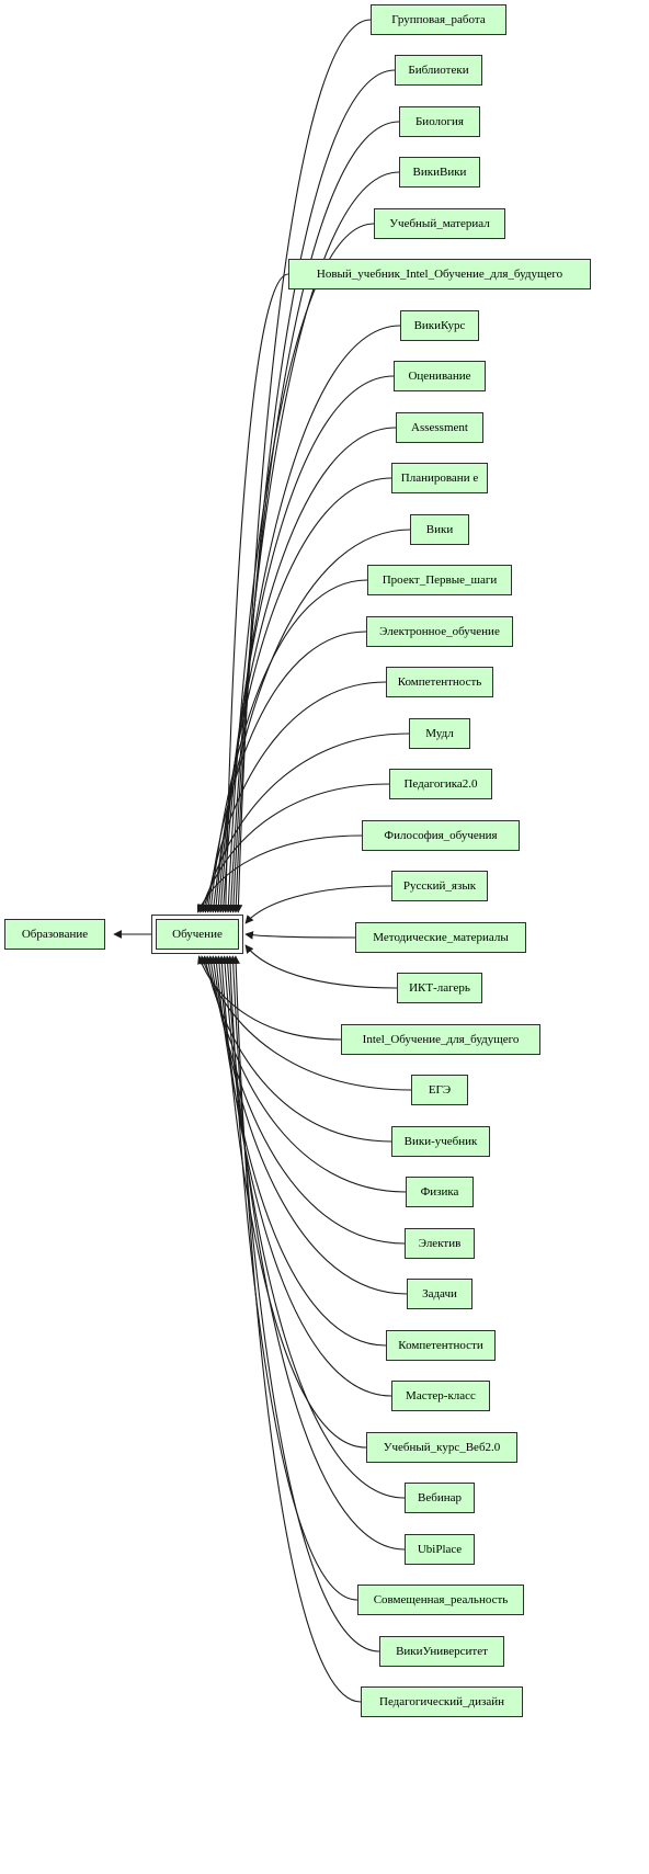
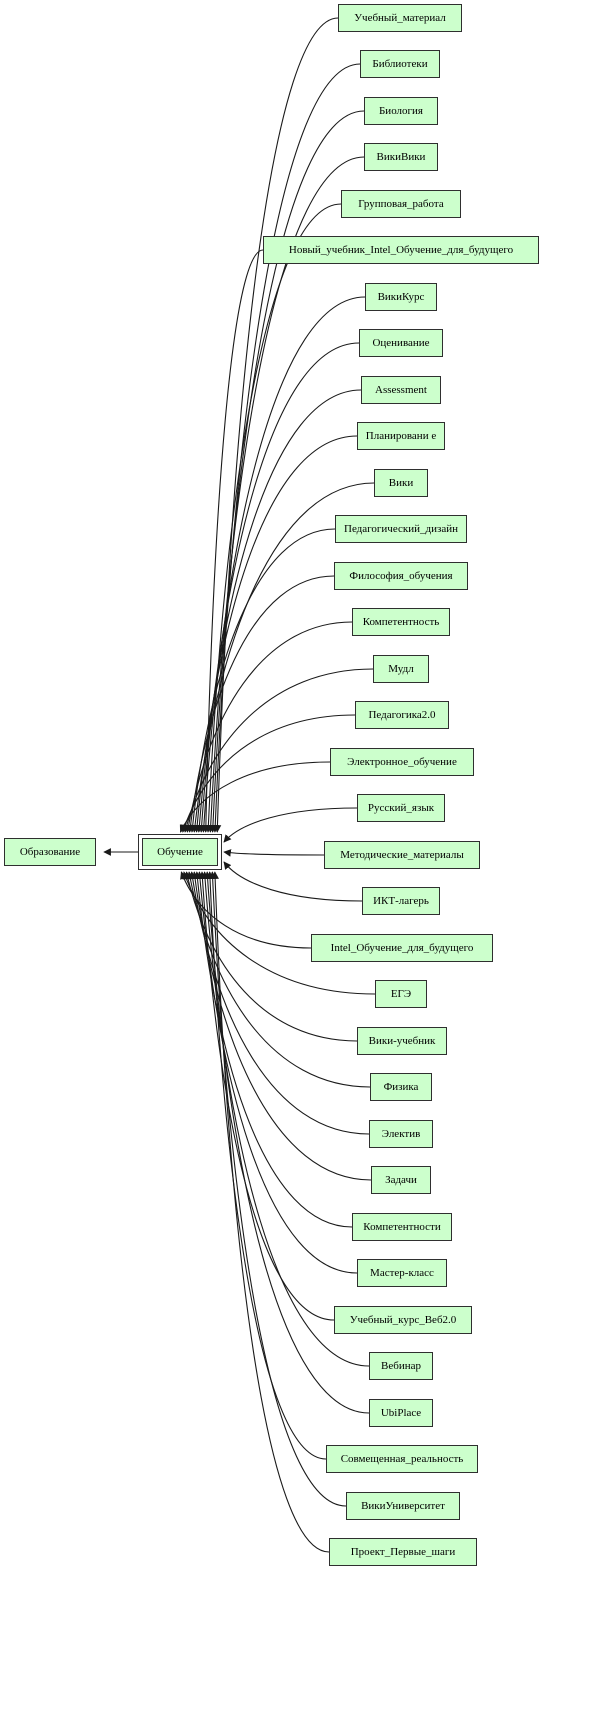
  Обучение
  Образование
- Групповая_работа
+ Учебный_материал
  Библиотеки
  Биология
  ВикиВики
- Учебный_материал
+ Групповая_работа
  Новый_учебник_Intel_Обучение_для_будущего
  ВикиКурс
  Оценивание
  Assessment
  Планировани е
  Вики
- Проект_Первые_шаги
+ Педагогический_дизайн
- Электронное_обучение
+ Философия_обучения
  Компетентность
  Мудл
  Педагогика2.0
- Философия_обучения
+ Электронное_обучение
  Русский_язык
  Методические_материалы
  ИКТ-лагерь
  Intel_Обучение_для_будущего
  ЕГЭ
  Вики-учебник
  Физика
  Электив
  Задачи
  Компетентности
  Мастер-класс
  Учебный_курс_Веб2.0
  Вебинар
  UbiPlace
  Совмещенная_реальность
  ВикиУниверситет
- Педагогический_дизайн
+ Проект_Первые_шаги
